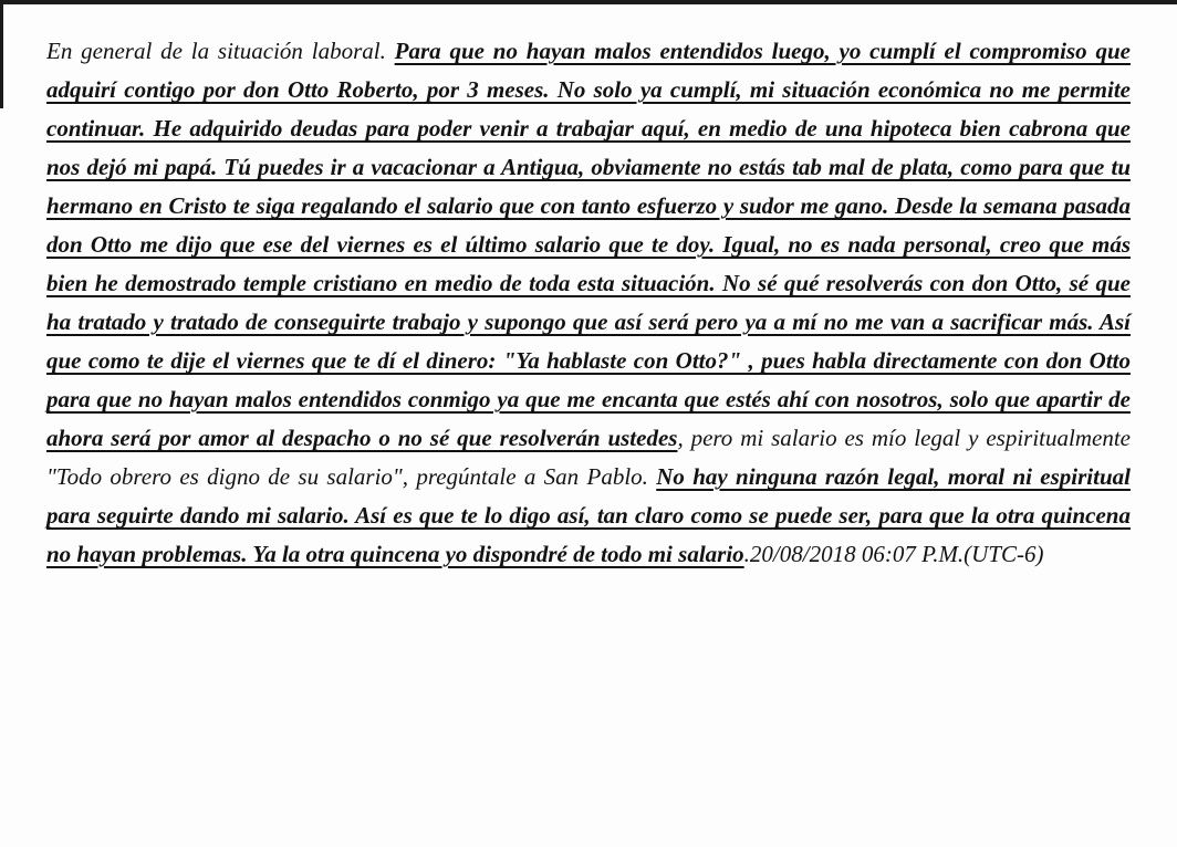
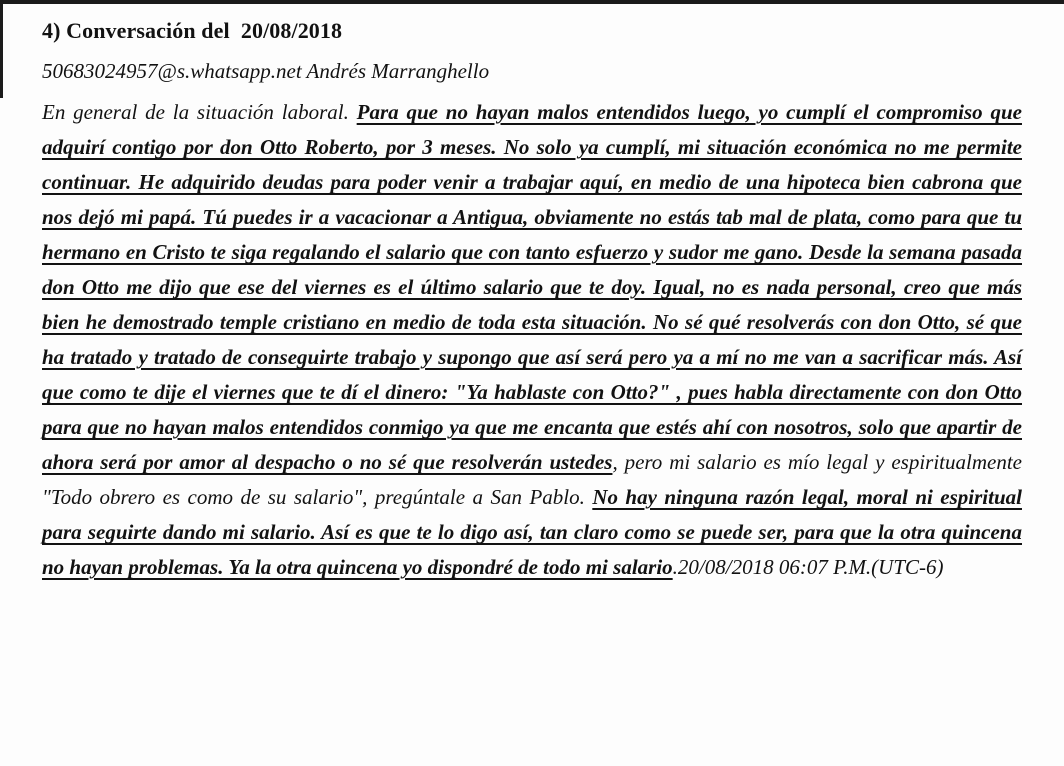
+ 4) Conversación del 20/08/2018
+ 50683024957@s.whatsapp.net Andrés Marranghello
- En general de la situación laboral. Para que no hayan malos entendidos luego, yo cumplí el compromiso que adquirí contigo por don Otto Roberto, por 3 meses. No solo ya cumplí, mi situación económica no me permite continuar. He adquirido deudas para poder venir a trabajar aquí, en medio de una hipoteca bien cabrona que nos dejó mi papá. Tú puedes ir a vacacionar a Antigua, obviamente no estás tab mal de plata, como para que tu hermano en Cristo te siga regalando el salario que con tanto esfuerzo y sudor me gano. Desde la semana pasada don Otto me dijo que ese del viernes es el último salario que te doy. Igual, no es nada personal, creo que más bien he demostrado temple cristiano en medio de toda esta situación. No sé qué resolverás con don Otto, sé que ha tratado y tratado de conseguirte trabajo y supongo que así será pero ya a mí no me van a sacrificar más. Así que como te dije el viernes que te dí el dinero: "Ya hablaste con Otto?" , pues habla directamente con don Otto para que no hayan malos entendidos conmigo ya que me encanta que estés ahí con nosotros, solo que apartir de ahora será por amor al despacho o no sé que resolverán ustedes, pero mi salario es mío legal y espiritualmente "Todo obrero es digno de su salario", pregúntale a San Pablo. No hay ninguna razón legal, moral ni espiritual para seguirte dando mi salario. Así es que te lo digo así, tan claro como se puede ser, para que la otra quincena no hayan problemas. Ya la otra quincena yo dispondré de todo mi salario.20/08/2018 06:07 P.M.(UTC-6)
+ En general de la situación laboral. Para que no hayan malos entendidos luego, yo cumplí el compromiso que adquirí contigo por don Otto Roberto, por 3 meses. No solo ya cumplí, mi situación económica no me permite continuar. He adquirido deudas para poder venir a trabajar aquí, en medio de una hipoteca bien cabrona que nos dejó mi papá. Tú puedes ir a vacacionar a Antigua, obviamente no estás tab mal de plata, como para que tu hermano en Cristo te siga regalando el salario que con tanto esfuerzo y sudor me gano. Desde la semana pasada don Otto me dijo que ese del viernes es el último salario que te doy. Igual, no es nada personal, creo que más bien he demostrado temple cristiano en medio de toda esta situación. No sé qué resolverás con don Otto, sé que ha tratado y tratado de conseguirte trabajo y supongo que así será pero ya a mí no me van a sacrificar más. Así que como te dije el viernes que te dí el dinero: "Ya hablaste con Otto?" , pues habla directamente con don Otto para que no hayan malos entendidos conmigo ya que me encanta que estés ahí con nosotros, solo que apartir de ahora será por amor al despacho o no sé que resolverán ustedes, pero mi salario es mío legal y espiritualmente "Todo obrero es como de su salario", pregúntale a San Pablo. No hay ninguna razón legal, moral ni espiritual para seguirte dando mi salario. Así es que te lo digo así, tan claro como se puede ser, para que la otra quincena no hayan problemas. Ya la otra quincena yo dispondré de todo mi salario.20/08/2018 06:07 P.M.(UTC-6)
